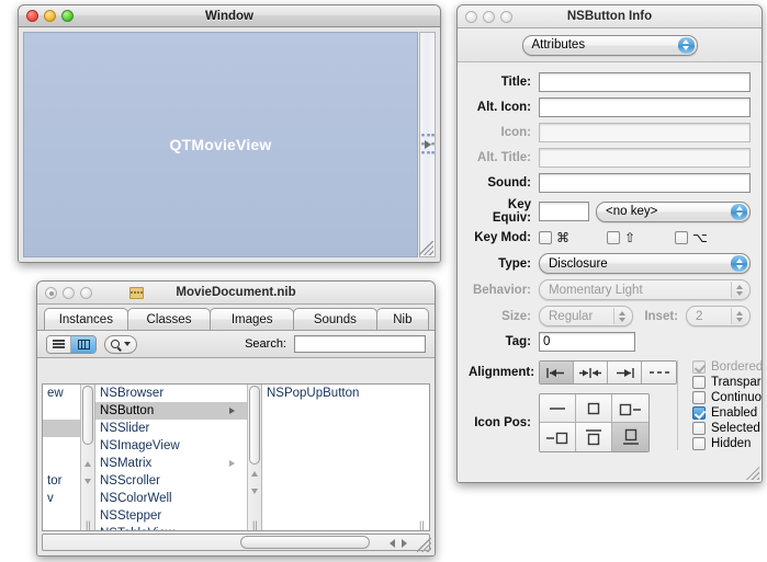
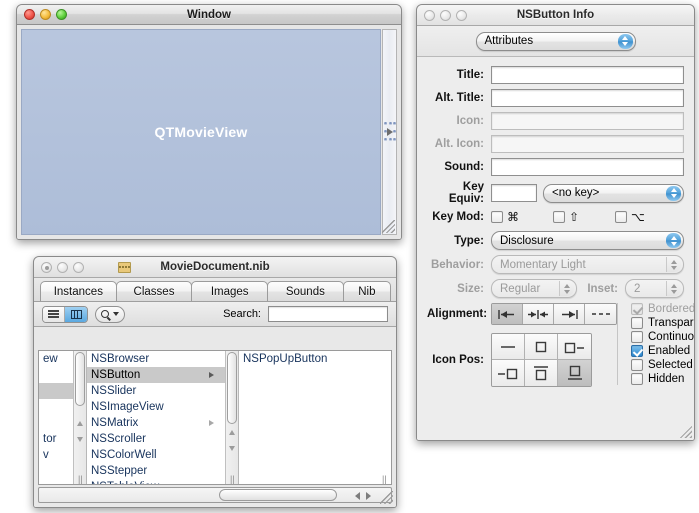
  Window
  QTMovieView
  MovieDocument.nib
  Instances
  Classes
  Images
  Sounds
  Nib
  Search:
  ew
  tor
  v
  ||
  NSBrowser
  NSButton
  NSSlider
  NSImageView
  NSMatrix
  NSScroller
  NSColorWell
  NSStepper
  ||
  NSPopUpButton
  ||
  NSButton Info
  Attributes
  Title:
- Alt. Icon:
+ Alt. Title:
  Icon:
- Alt. Title:
+ Alt. Icon:
  Sound:
  Key Equiv:
  <no key>
  Key Mod:
  ⌘
  ⇧
  ⌥
  Type:
  Disclosure
  Behavior:
  Momentary Light
  Size:
  Regular
  Inset:
  2
- Tag:
- 0
  Alignment:
  Icon Pos:
  Bordered
  Transpar
  Continuo
  Enabled
  Selected
  Hidden
